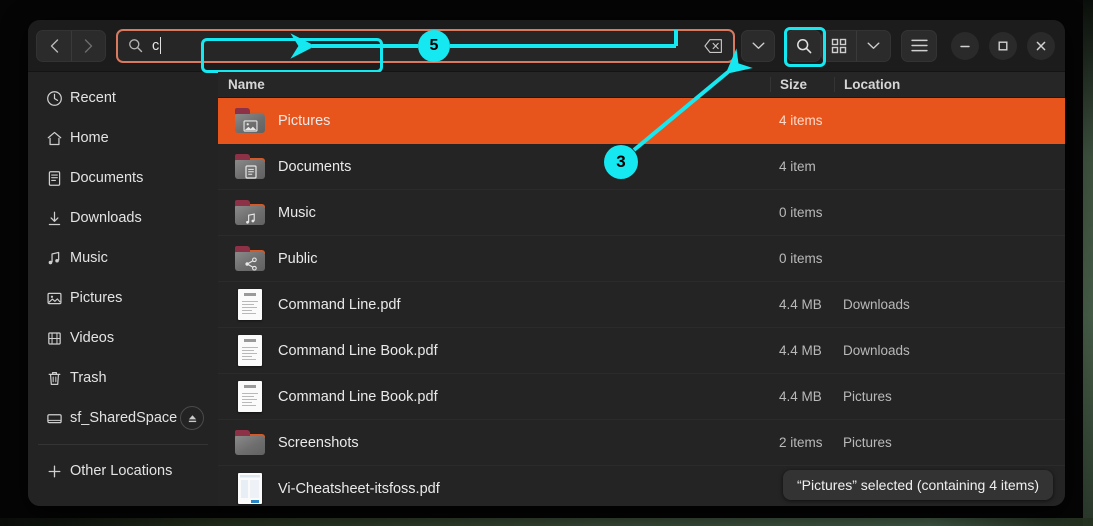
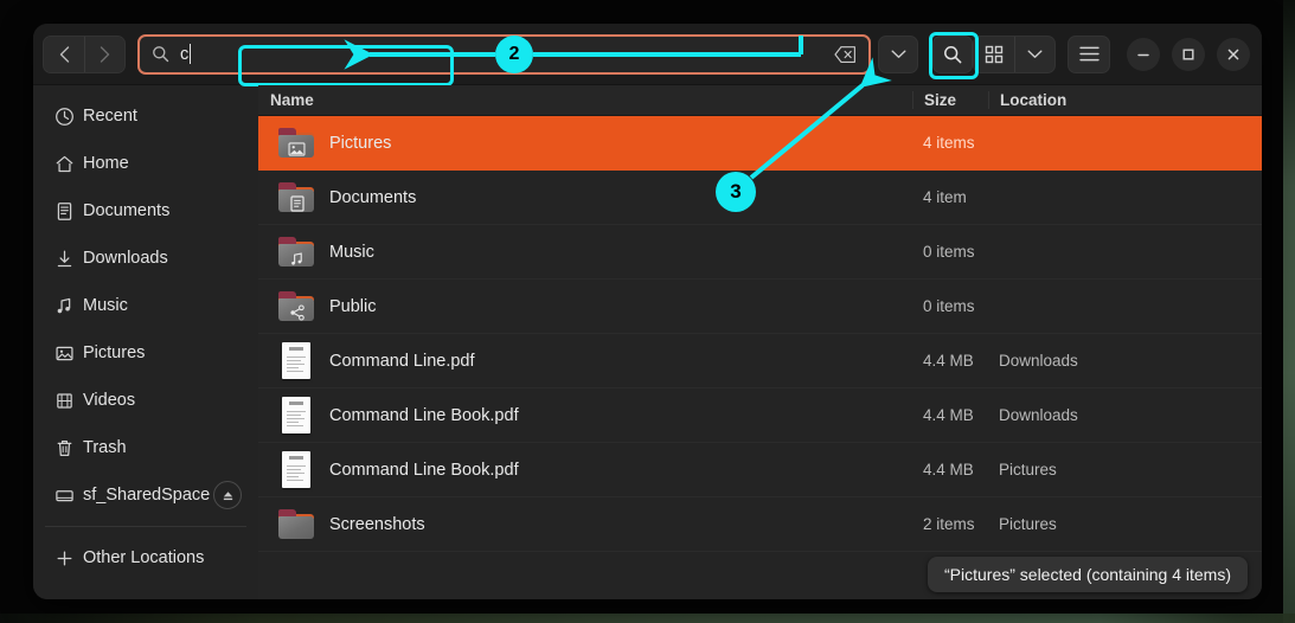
  c
  Recent
  Home
  Documents
  Downloads
  Music
  Pictures
  Videos
  Trash
  sf_SharedSpace
  Other Locations
  Name
  Size
  Location
  Pictures
  4 items
  Documents
  4 item
  Music
  0 items
  Public
  0 items
  Command Line.pdf
  4.4 MB
  Downloads
  Command Line Book.pdf
  4.4 MB
  Downloads
  Command Line Book.pdf
  4.4 MB
  Pictures
  Screenshots
  2 items
  Pictures
- Vi-Cheatsheet-itsfoss.pdf
  “Pictures” selected (containing 4 items)
  3
- 5
+ 2
